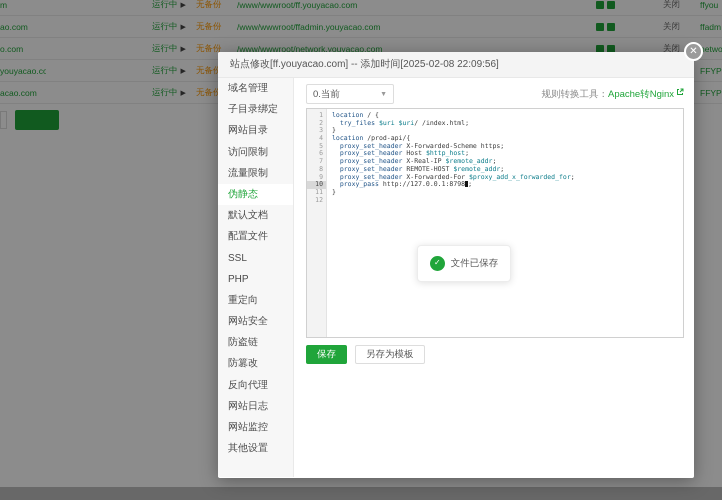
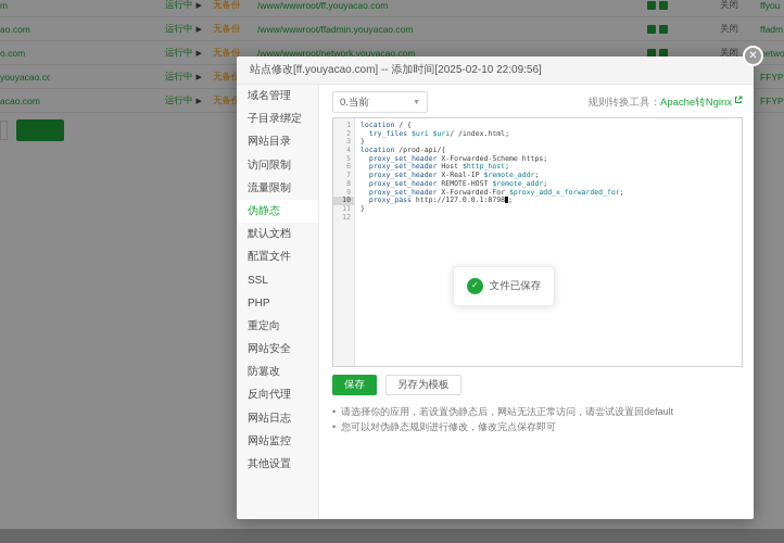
  m
  运行中
  无备份
  /www/wwwroot/ff.youyacao.com
  关闭
  ffyou
  ao.com
  运行中
  无备份
  /www/wwwroot/ffadmin.youyacao.com
  关闭
  ffadm
  o.com
  运行中
  无备份
  /www/wwwroot/network.youyacao.com
  关闭
  etwo
  youyacao.co
  运行中
  FFYP
  acao.com
  运行中
  FFYP
  ✕
- 站点修改[ff.youyacao.com] -- 添加时间[2025-02-08 22:09:56]
+ 站点修改[ff.youyacao.com] -- 添加时间[2025-02-10 22:09:56]
  域名管理
  子目录绑定
  网站目录
  访问限制
  流量限制
  伪静态
  默认文档
  配置文件
  SSL
  PHP
  重定向
  网站安全
- 防盗链
  防篡改
  反向代理
  网站日志
  网站监控
  其他设置
  0.当前
  规则转换工具：Apache转Nginx
  1
  2
  3
  4
  5
  6
  7
  8
  9
  10
  11
  12
  location / {
  try_files $uri $uri/ /index.html;
  }
  location /prod-api/{
  proxy_set_header X-Forwarded-Scheme https;
  proxy_set_header Host $http_host;
  proxy_set_header X-Real-IP $remote_addr;
  proxy_set_header REMOTE-HOST $remote_addr;
  proxy_set_header X-Forwarded-For $proxy_add_x_forwarded_for;
  proxy_pass http://127.0.0.1:8798 ;
  }
  ✓
  文件已保存
  保存
  另存为模板
+ 请选择你的应用，若设置伪静态后，网站无法正常访问，请尝试设置回default
+ 您可以对伪静态规则进行修改，修改完点保存即可
